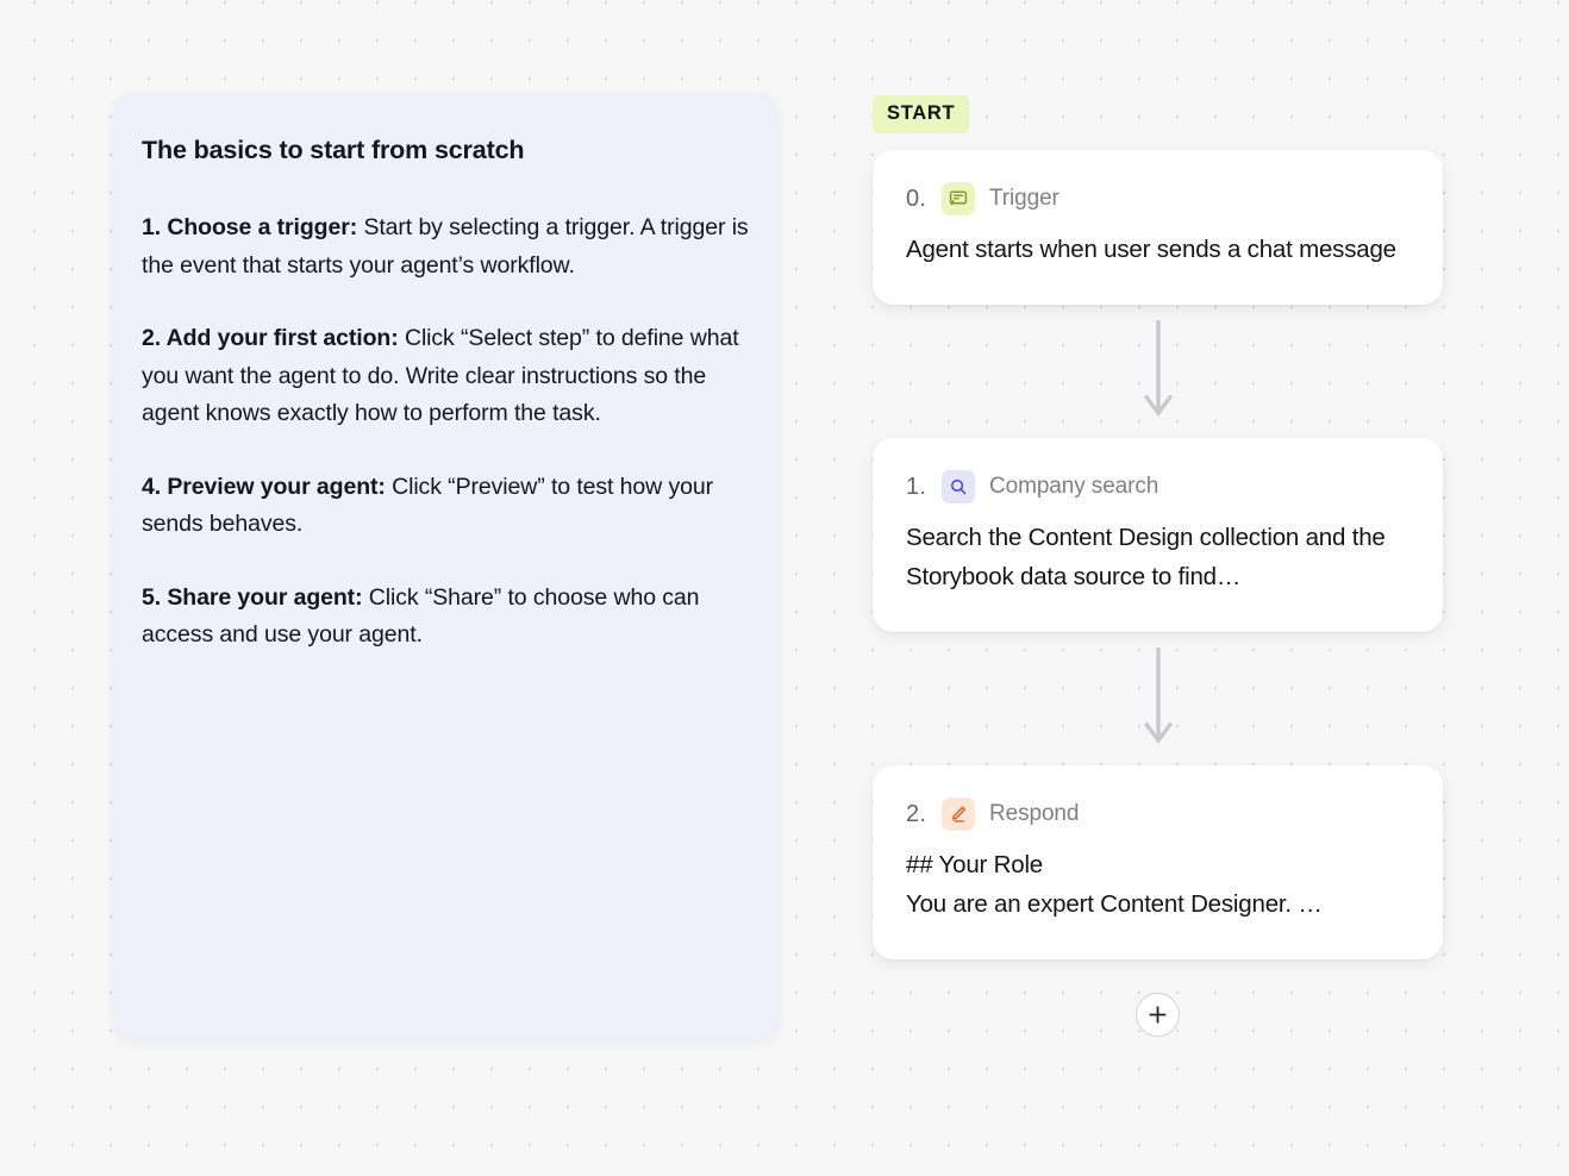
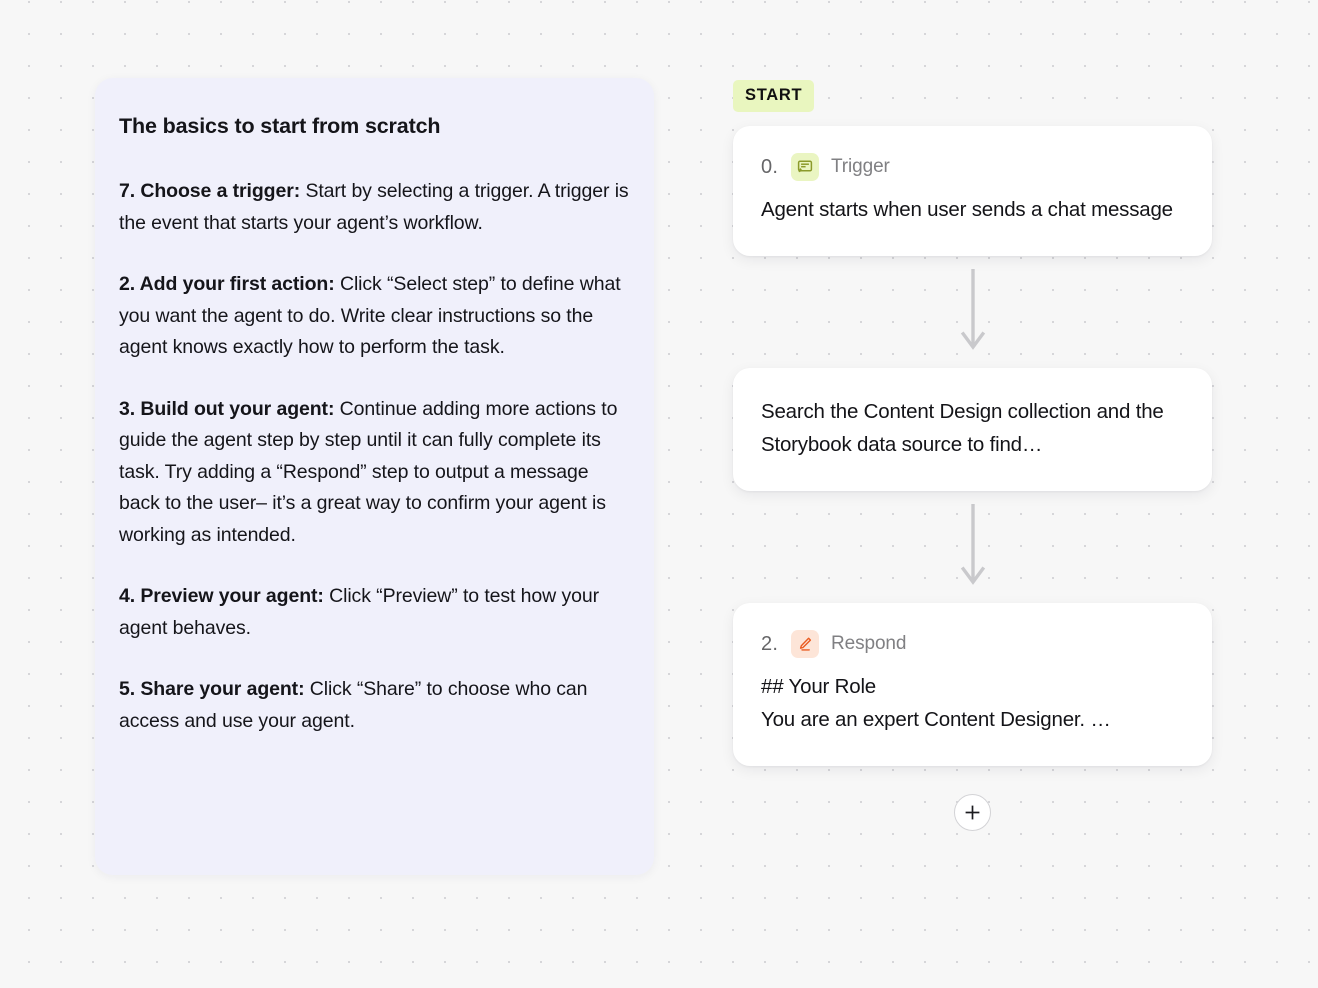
  The basics to start from scratch
- 1. Choose a trigger: Start by selecting a trigger. A trigger is the event that starts your agent’s workflow.
+ 7. Choose a trigger: Start by selecting a trigger. A trigger is the event that starts your agent’s workflow.
  2. Add your first action: Click “Select step” to define what you want the agent to do. Write clear instructions so the agent knows exactly how to perform the task.
+ 3. Build out your agent: Continue adding more actions to guide the agent step by step until it can fully complete its task. Try adding a “Respond” step to output a message back to the user– it’s a great way to confirm your agent is working as intended.
- 4. Preview your agent: Click “Preview” to test how your sends behaves.
+ 4. Preview your agent: Click “Preview” to test how your agent behaves.
  5. Share your agent: Click “Share” to choose who can access and use your agent.
  START
  0.
  Trigger
  Agent starts when user sends a chat message
- 1.
- Company search
  Search the Content Design collection and the Storybook data source to find…
  2.
  Respond
  ## Your Role
  You are an expert Content Designer. …
